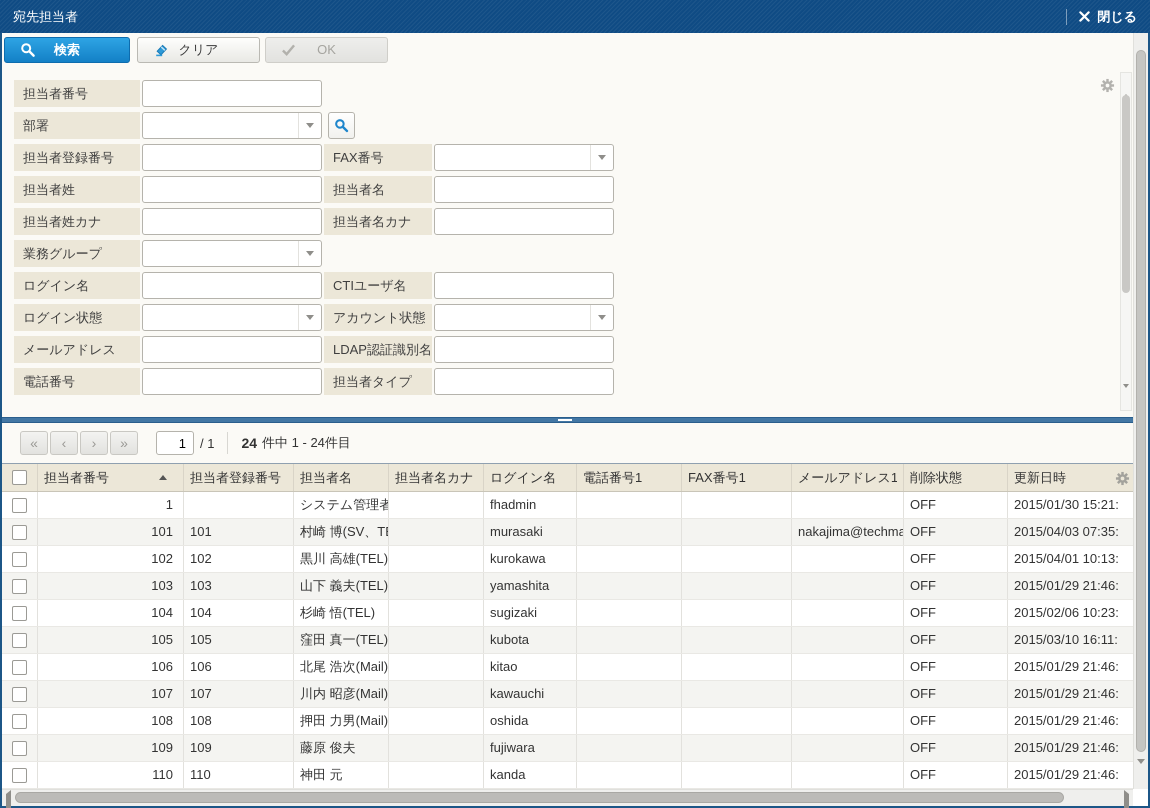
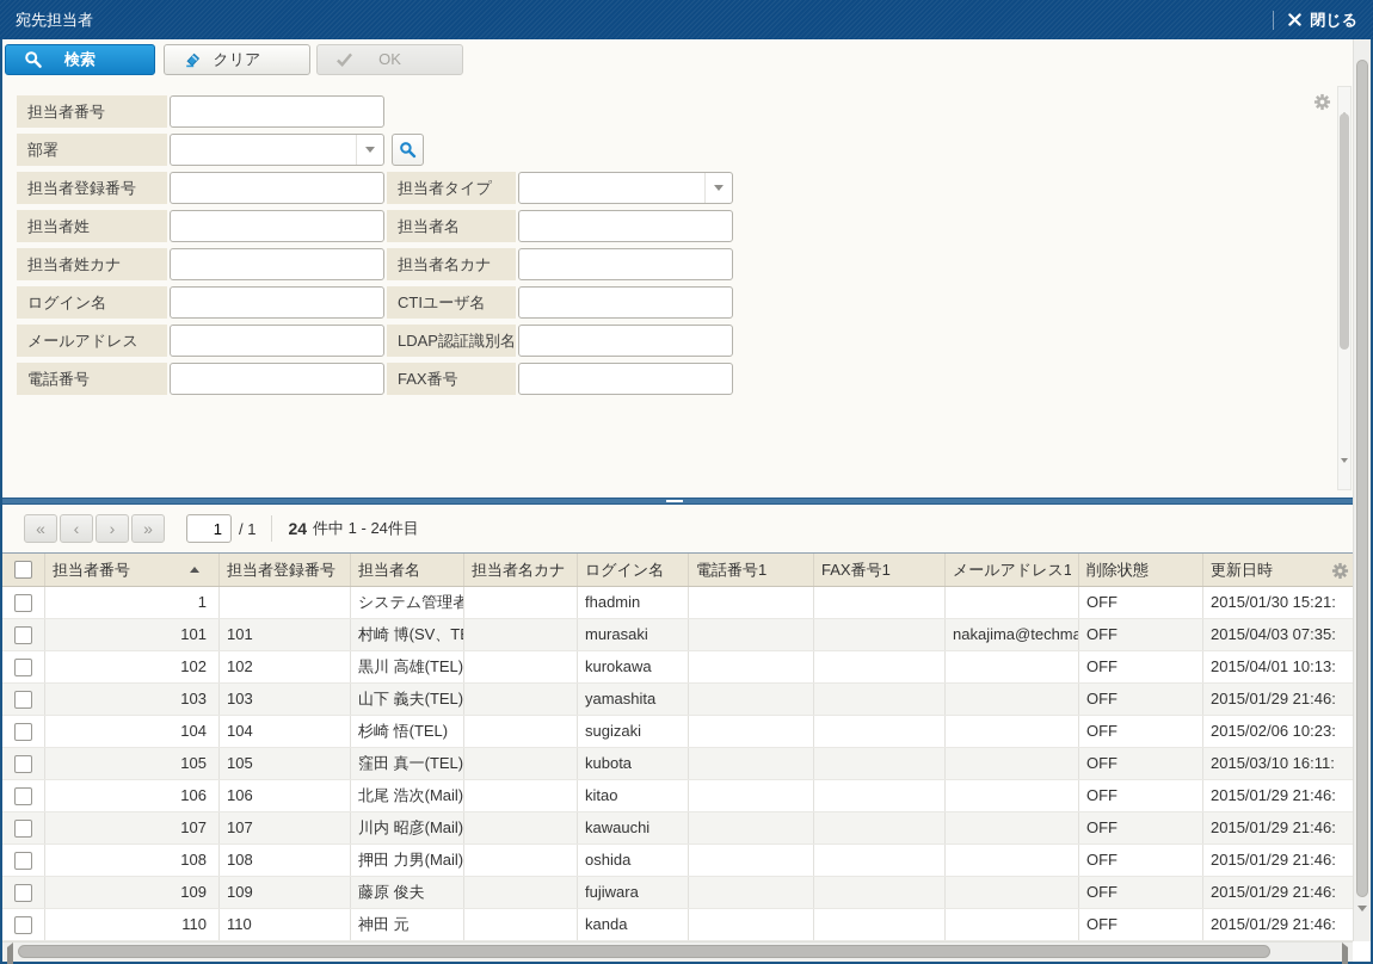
  宛先担当者
  閉じる
  検索
  クリア
  OK
  担当者番号
  部署
  担当者登録番号
- FAX番号
+ 担当者タイプ
  担当者姓
  担当者名
  担当者姓カナ
  担当者名カナ
- 業務グループ
  ログイン名
  CTIユーザ名
- ログイン状態
- アカウント状態
  メールアドレス
  LDAP認証識別名
  電話番号
- 担当者タイプ
+ FAX番号
  «
  ‹
  ›
  »
  1
  / 1
  24
  件中 1 - 24件目
  担当者番号
  担当者登録番号
  担当者名
  担当者名カナ
  ログイン名
  電話番号1
  FAX番号1
  メールアドレス1
  削除状態
  更新日時
  1
  システム管理者
  fhadmin
  OFF
  2015/01/30 15:21:
  101
  101
  murasaki
  nakajima@techma
  OFF
  2015/04/03 07:35:
  102
  102
  黒川 高雄(TEL)
  kurokawa
  OFF
  2015/04/01 10:13:
  103
  103
  山下 義夫(TEL)
  yamashita
  OFF
  2015/01/29 21:46:
  104
  104
  杉崎 悟(TEL)
  sugizaki
  OFF
  2015/02/06 10:23:
  105
  105
  窪田 真一(TEL)
  kubota
  OFF
  2015/03/10 16:11:
  106
  106
  北尾 浩次(Mail)
  kitao
  OFF
  2015/01/29 21:46:
  107
  107
  川内 昭彦(Mail)
  kawauchi
  OFF
  2015/01/29 21:46:
  108
  108
  押田 力男(Mail)
  oshida
  OFF
  2015/01/29 21:46:
  109
  109
  藤原 俊夫
  fujiwara
  OFF
  2015/01/29 21:46:
  110
  110
  神田 元
  kanda
  OFF
  2015/01/29 21:46:
